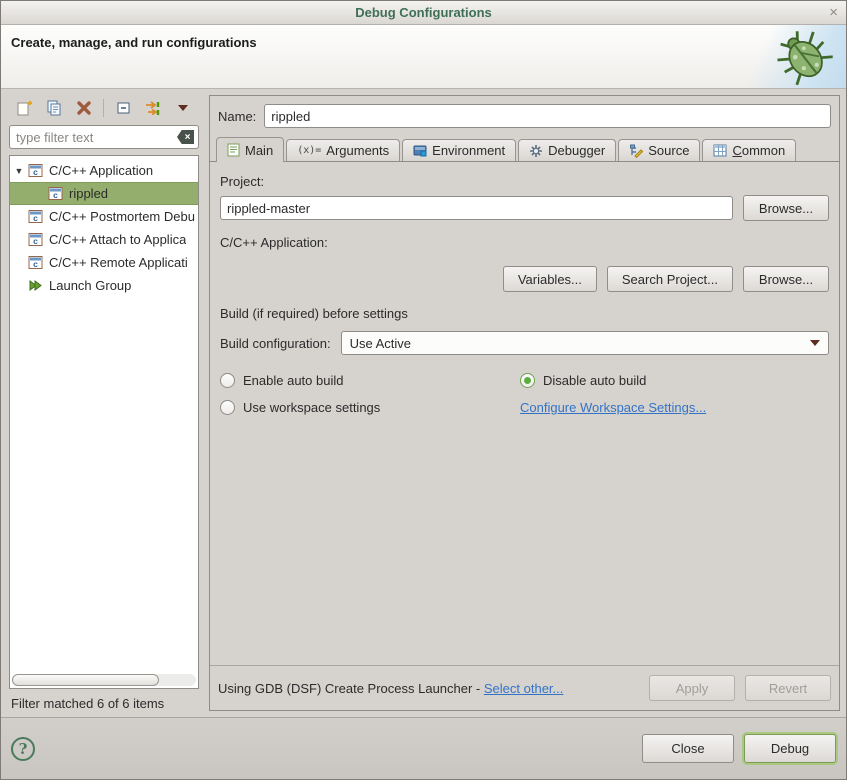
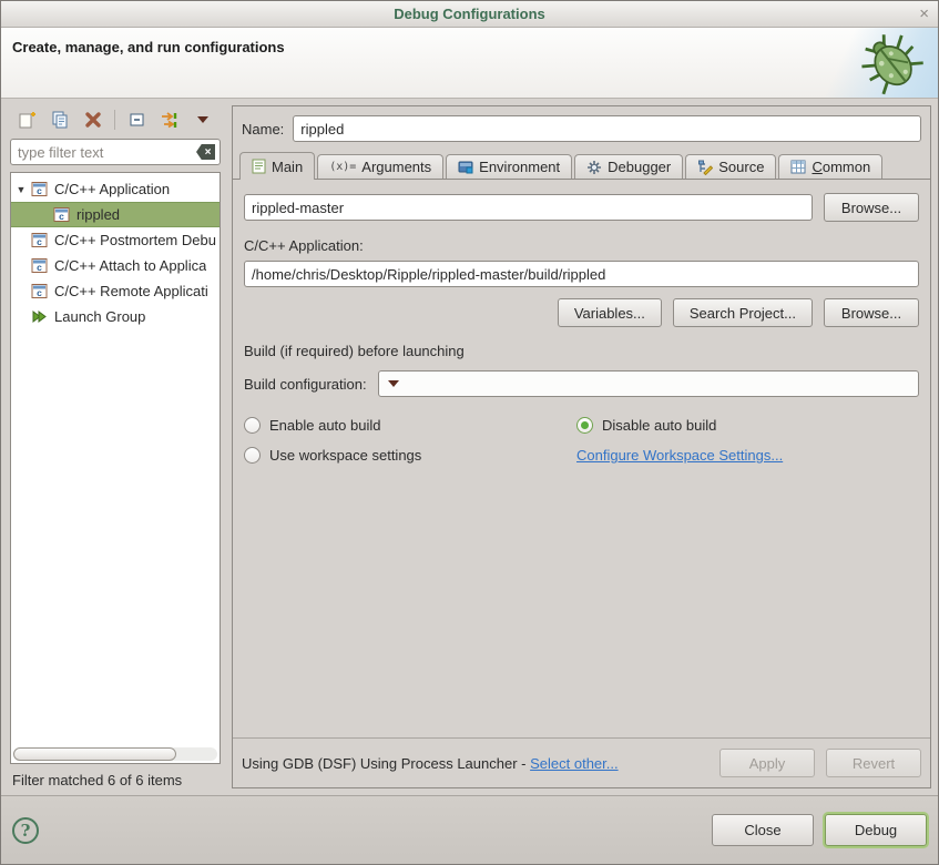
  Debug Configurations
  ×
  Create, manage, and run configurations
  type filter text
  ×
  ▼
  c
  C/C++ Application
  c
  rippled
  c
  C/C++ Postmortem Debu
  c
  C/C++ Attach to Applica
  c
  C/C++ Remote Applicati
  Launch Group
  Filter matched 6 of 6 items
  Name:
  rippled
  Main
  (x)=
  Arguments
  Environment
  Debugger
  Source
  Common
- Project:
  rippled-master
  Browse...
  C/C++ Application:
+ /home/chris/Desktop/Ripple/rippled-master/build/rippled
  Variables...
  Search Project...
  Browse...
- Build (if required) before settings
+ Build (if required) before launching
  Build configuration:
- Use Active
  Enable auto build
  Disable auto build
  Use workspace settings
  Configure Workspace Settings...
- Using GDB (DSF) Create Process Launcher - Select other...
+ Using GDB (DSF) Using Process Launcher - Select other...
  Apply
  Revert
  ?
  Close
  Debug
